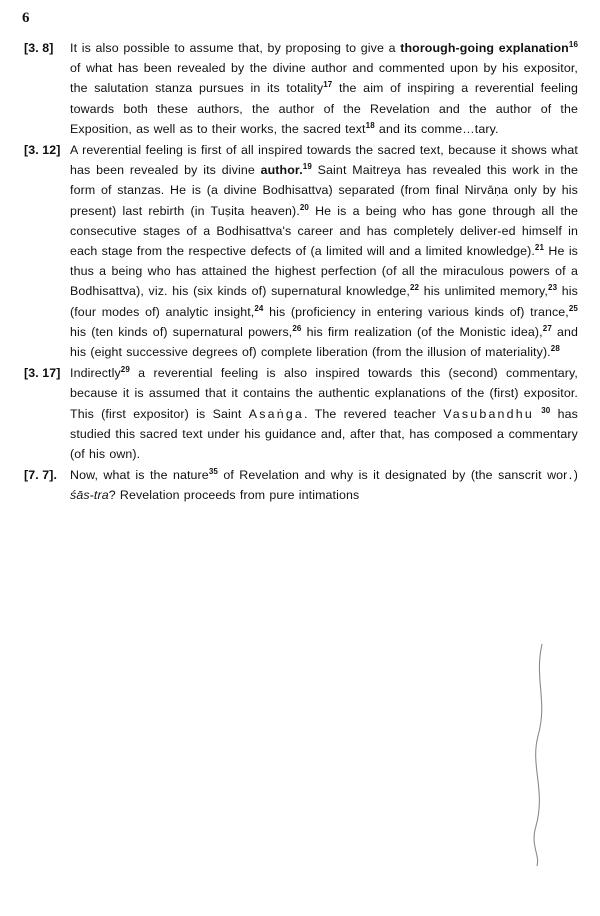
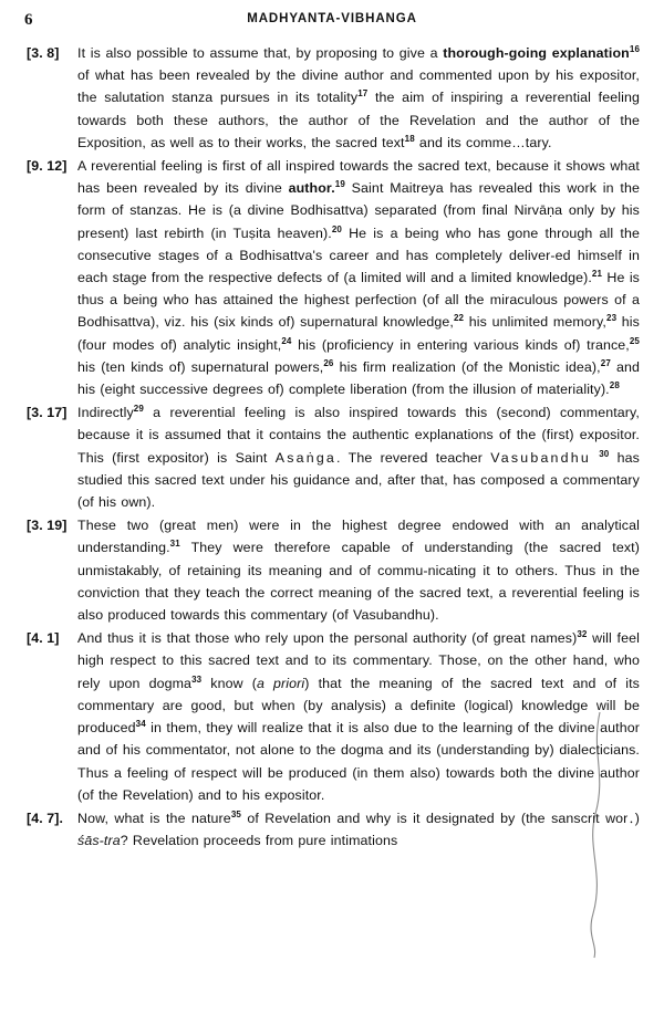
  6
+ MADHYANTA-VIBHANGA
  [3. 8]
  It is also possible to assume that, by proposing to give a thorough-going explanation16 of what has been revealed by the divine author and commented upon by his expositor, the salutation stanza pursues in its totality17 the aim of inspiring a reverential feeling towards both these authors, the author of the Revelation and the author of the Exposition, as well as to their works, the sacred text18 and its comme…tary.
- [3. 12]
+ [9. 12]
  A reverential feeling is first of all inspired towards the sacred text, because it shows what has been revealed by its divine author.19 Saint Maitreya has revealed this work in the form of stanzas. He is (a divine Bodhisattva) separated (from final Nirvāṇa only by his present) last rebirth (in Tuṣita heaven).20 He is a being who has gone through all the consecutive stages of a Bodhisattva's career and has completely deliver-ed himself in each stage from the respective defects of (a limited will and a limited knowledge).21 He is thus a being who has attained the highest perfection (of all the miraculous powers of a Bodhisattva), viz. his (six kinds of) supernatural knowledge,22 his unlimited memory,23 his (four modes of) analytic insight,24 his (proficiency in entering various kinds of) trance,25 his (ten kinds of) supernatural powers,26 his firm realization (of the Monistic idea),27 and his (eight successive degrees of) complete liberation (from the illusion of materiality).28
  [3. 17]
  Indirectly29 a reverential feeling is also inspired towards this (second) commentary, because it is assumed that it contains the authentic explanations of the (first) expositor. This (first expositor) is Saint Asaṅga. The revered teacher Vasubandhu 30 has studied this sacred text under his guidance and, after that, has composed a commentary (of his own).
+ [3. 19]
+ These two (great men) were in the highest degree endowed with an analytical understanding.31 They were therefore capable of understanding (the sacred text) unmistakably, of retaining its meaning and of commu-nicating it to others. Thus in the conviction that they teach the correct meaning of the sacred text, a reverential feeling is also produced towards this commentary (of Vasubandhu).
+ [4. 1]
+ And thus it is that those who rely upon the personal authority (of great names)32 will feel high respect to this sacred text and to its commentary. Those, on the other hand, who rely upon dogma33 know (a priori) that the meaning of the sacred text and of its commentary are good, but when (by analysis) a definite (logical) knowledge will be produced34 in them, they will realize that it is also due to the learning of the divine author and of his commentator, not alone to the dogma and its (understanding by) dialecticians. Thus a feeling of respect will be produced (in them also) towards both the divine author (of the Revelation) and to his expositor.
- [7. 7].
+ [4. 7].
  Now, what is the nature35 of Revelation and why is it designated by (the sanscrit wor․) śās-tra? Revelation proceeds from pure intimations
